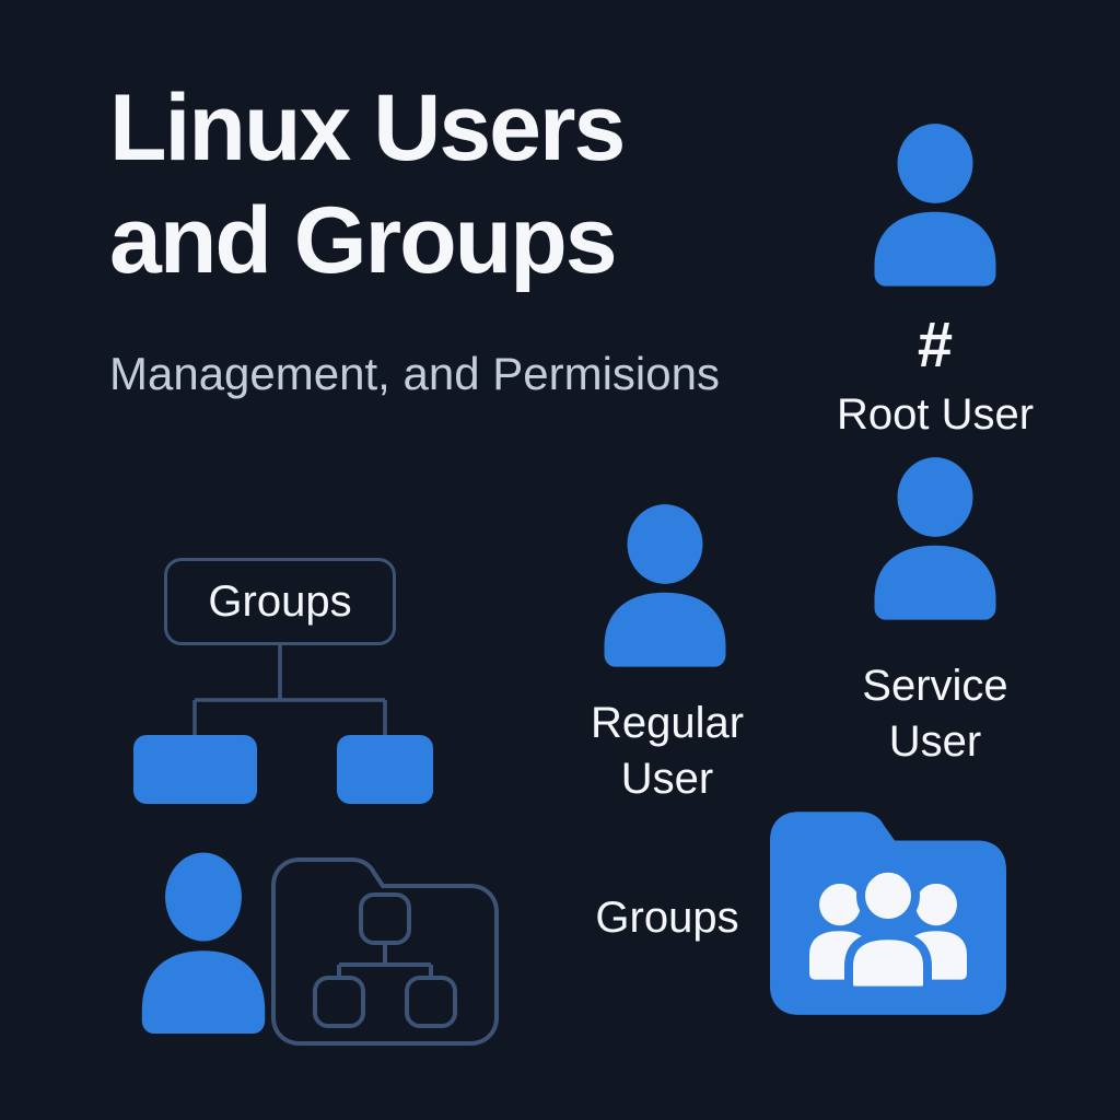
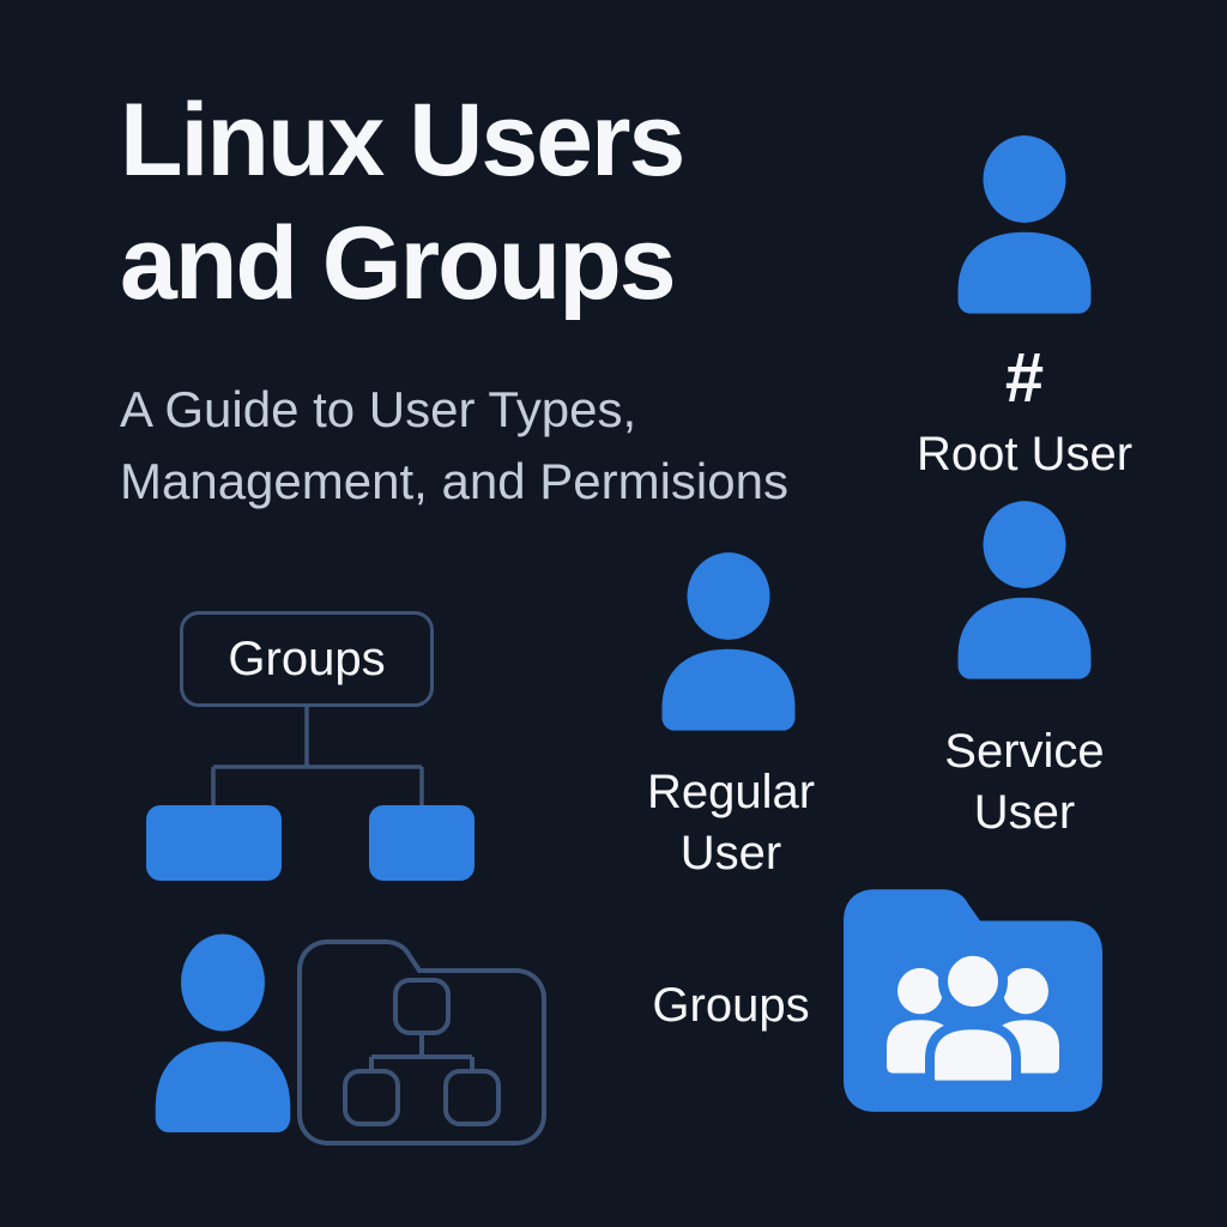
  Linux Users
  and Groups
+ A Guide to User Types,
  Management, and Permisions
  #
  Root User
  Regular
  User
  Service
  User
  Groups
  Groups
